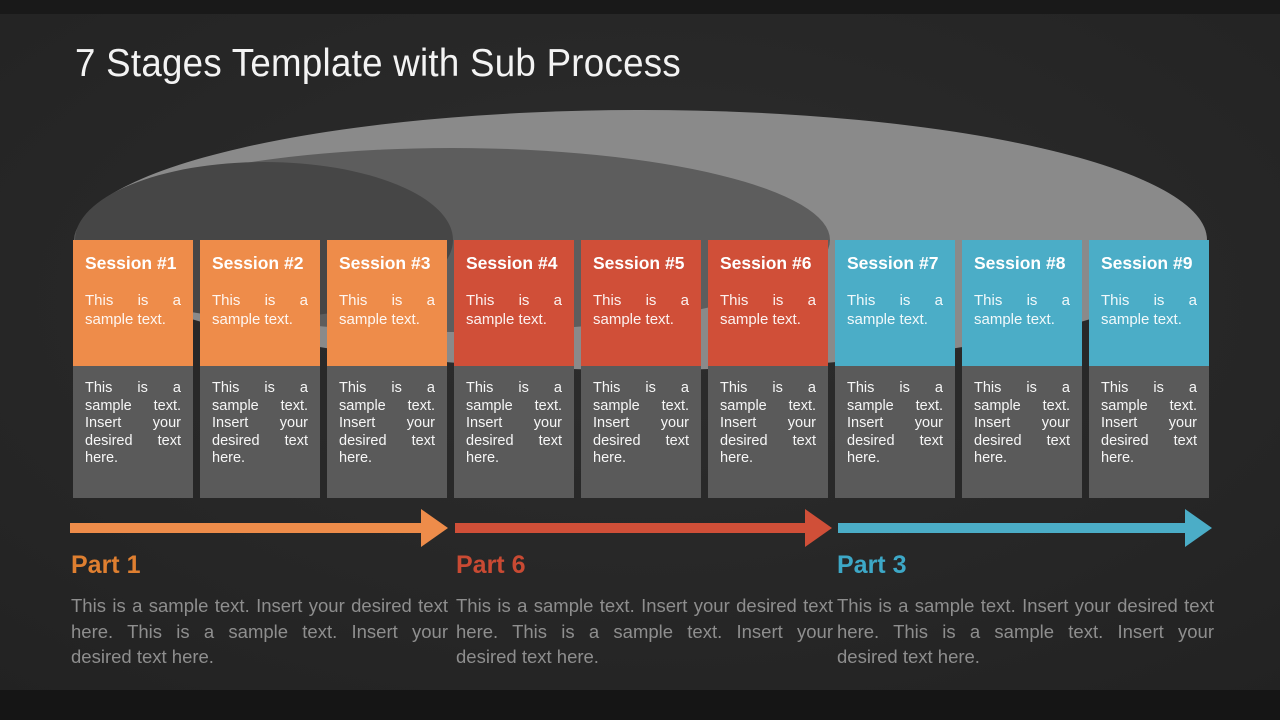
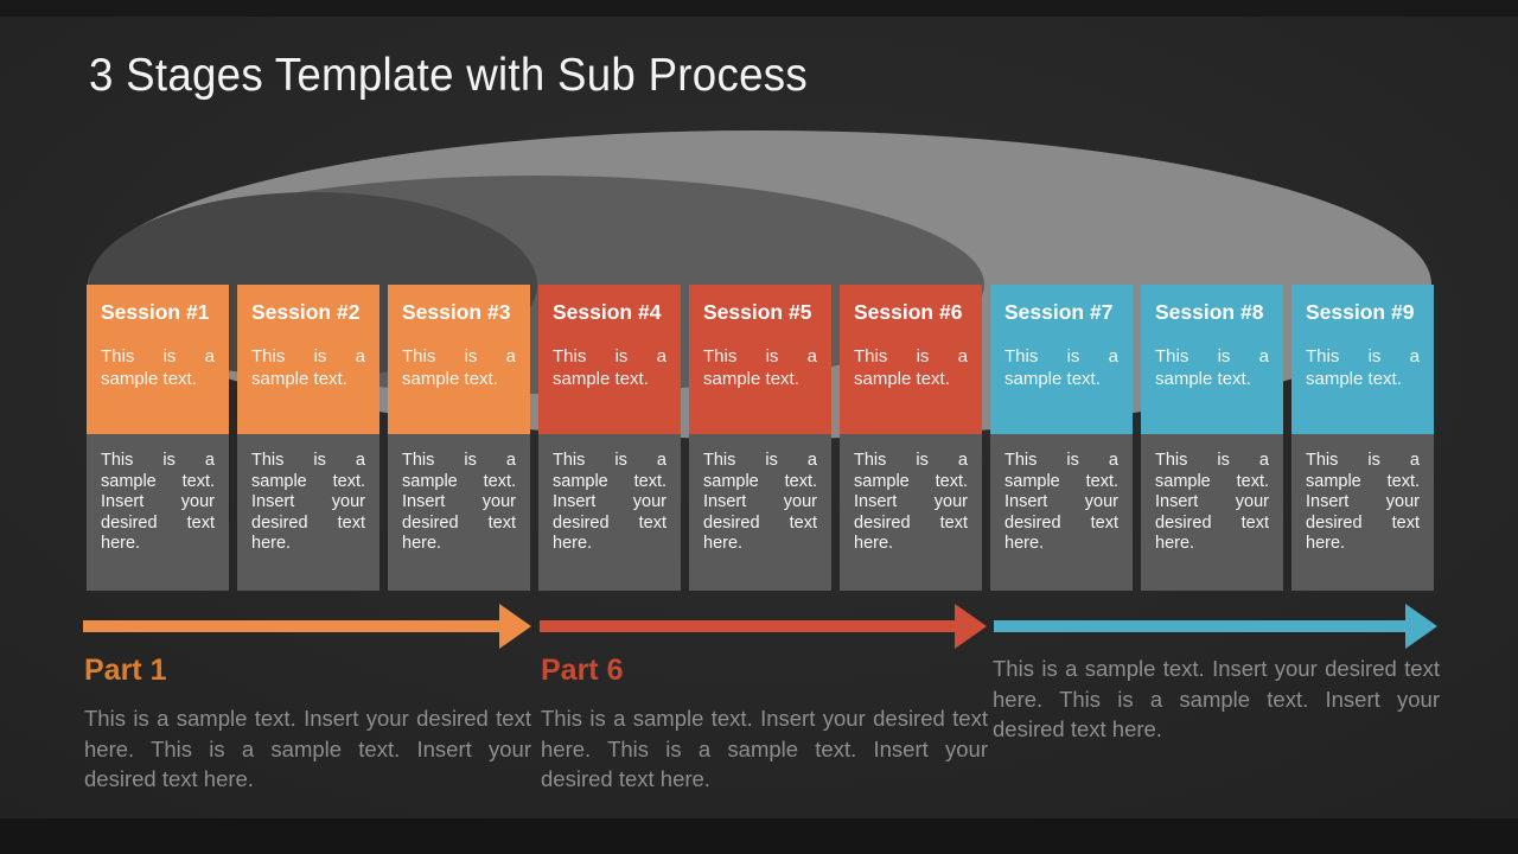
- 7 Stages Template with Sub Process
+ 3 Stages Template with Sub Process
  Session #1
  This is a sample text.
  This is a sample text. Insert your desired text here.
  Session #2
  This is a sample text.
  This is a sample text. Insert your desired text here.
  Session #3
  This is a sample text.
  This is a sample text. Insert your desired text here.
  Session #4
  This is a sample text.
  This is a sample text. Insert your desired text here.
  Session #5
  This is a sample text.
  This is a sample text. Insert your desired text here.
  Session #6
  This is a sample text.
  This is a sample text. Insert your desired text here.
  Session #7
  This is a sample text.
  This is a sample text. Insert your desired text here.
  Session #8
  This is a sample text.
  This is a sample text. Insert your desired text here.
  Session #9
  This is a sample text.
  This is a sample text. Insert your desired text here.
  Part 1
  This is a sample text. Insert your desired text here. This is a sample text. Insert your desired text here.
  Part 6
  This is a sample text. Insert your desired text here. This is a sample text. Insert your desired text here.
- Part 3
  This is a sample text. Insert your desired text here. This is a sample text. Insert your desired text here.
